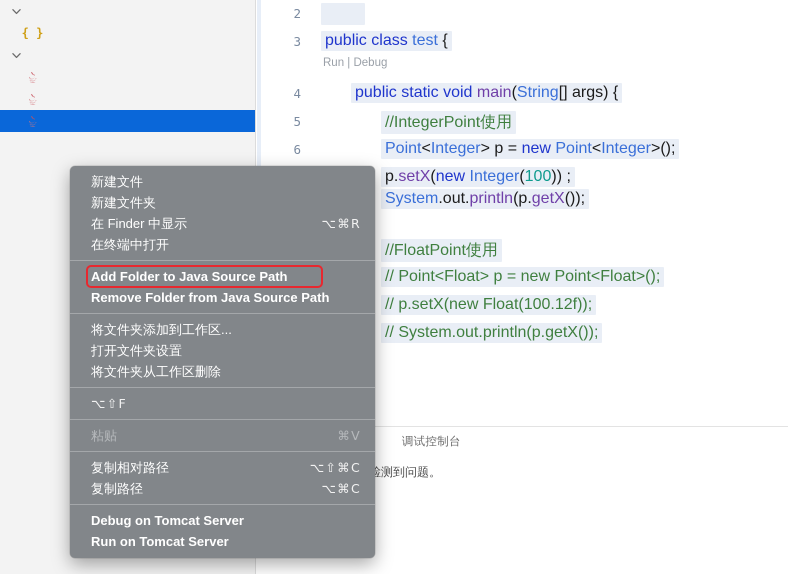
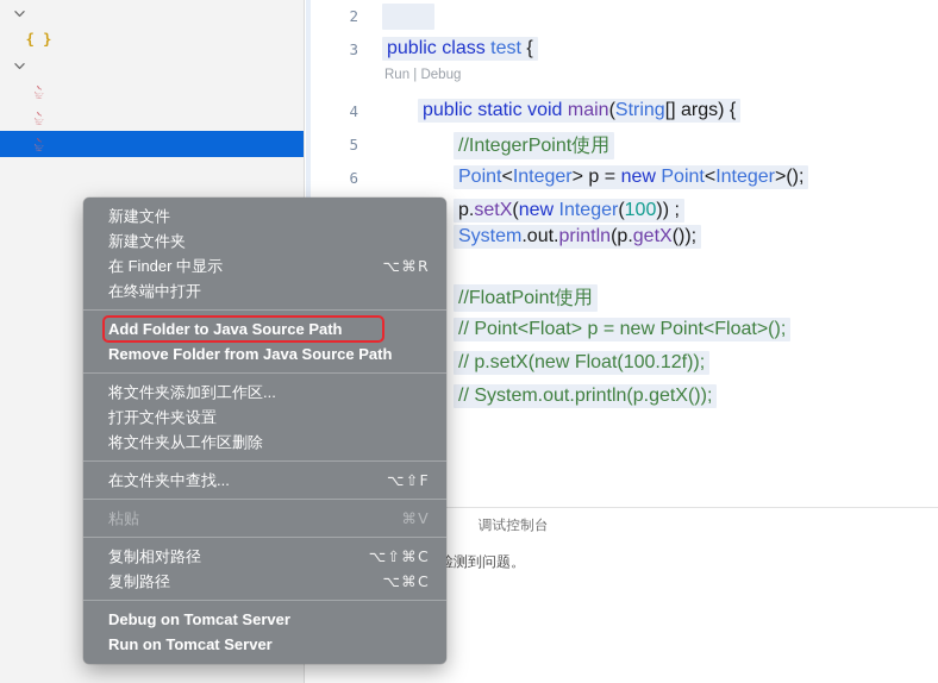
  { }
  2
  3
  public class test {
  4
  public static void main(String[] args) {
  5
  //IntegerPoint使用
  6
  Point<Integer> p = new Point<Integer>();
  p.setX(new Integer(100)) ;
  System.out.println(p.getX());
  //FloatPoint使用
  // Point<Float> p = new Point<Float>();
  // p.setX(new Float(100.12f));
  // System.out.println(p.getX());
  Run | Debug
  调试控制台
  检测到问题。
  新建文件
  新建文件夹
  在 Finder 中显示
  ⌥⌘R
  在终端中打开
  Add Folder to Java Source Path
  Remove Folder from Java Source Path
  将文件夹添加到工作区...
  打开文件夹设置
  将文件夹从工作区删除
+ 在文件夹中查找...
  ⌥⇧F
  粘贴
  ⌘V
  复制相对路径
  ⌥⇧⌘C
  复制路径
  ⌥⌘C
  Debug on Tomcat Server
  Run on Tomcat Server
